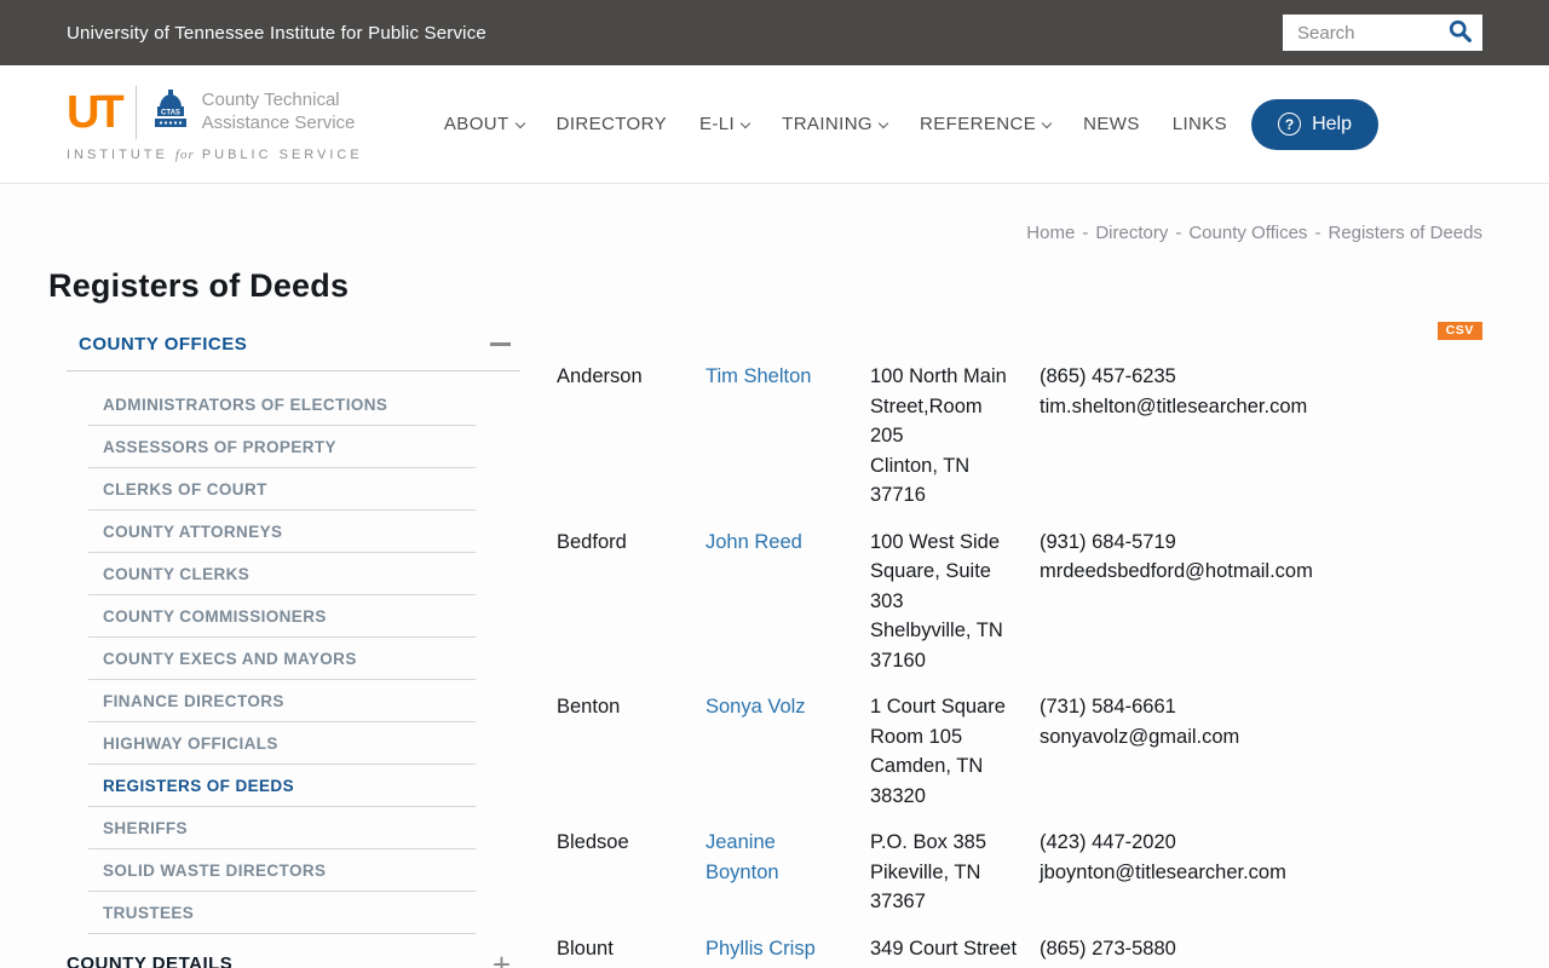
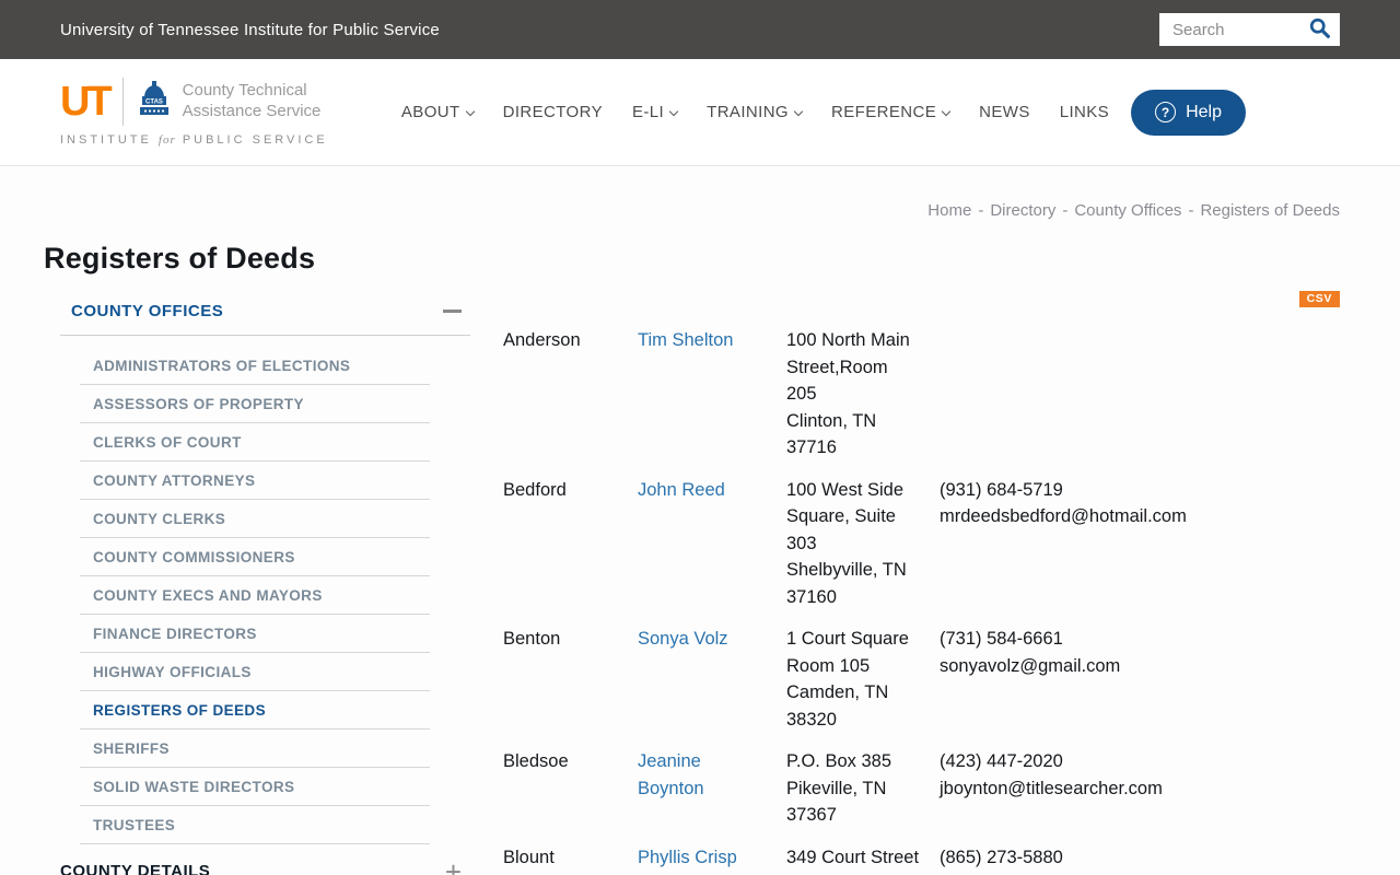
  University of Tennessee Institute for Public Service
  Search
  UT
  County Technical
  Assistance Service
  INSTITUTE for PUBLIC SERVICE
  ABOUT
  DIRECTORY
  E-LI
  TRAINING
  REFERENCE
  NEWS
  LINKS
  ?
  Help
  Home - Directory - County Offices - Registers of Deeds
  Registers of Deeds
  COUNTY OFFICES
  ADMINISTRATORS OF ELECTIONS
  ASSESSORS OF PROPERTY
  CLERKS OF COURT
  COUNTY ATTORNEYS
  COUNTY CLERKS
  COUNTY COMMISSIONERS
  COUNTY EXECS AND MAYORS
  FINANCE DIRECTORS
  HIGHWAY OFFICIALS
  REGISTERS OF DEEDS
  SHERIFFS
  SOLID WASTE DIRECTORS
  TRUSTEES
  COUNTY DETAILS
  +
  CSV
  Anderson
  Tim Shelton
  100 North Main Street,Room 205
  Clinton, TN 37716
- (865) 457-6235
- tim.shelton@titlesearcher.com
  Bedford
  John Reed
  100 West Side Square, Suite 303
  Shelbyville, TN 37160
  (931) 684-5719
  mrdeedsbedford@hotmail.com
  Benton
  Sonya Volz
  1 Court Square Room 105
  Camden, TN 38320
  (731) 584-6661
  sonyavolz@gmail.com
  Bledsoe
  Jeanine Boynton
  P.O. Box 385
  Pikeville, TN 37367
  (423) 447-2020
  jboynton@titlesearcher.com
  Blount
  Phyllis Crisp
  349 Court Street
  (865) 273-5880
